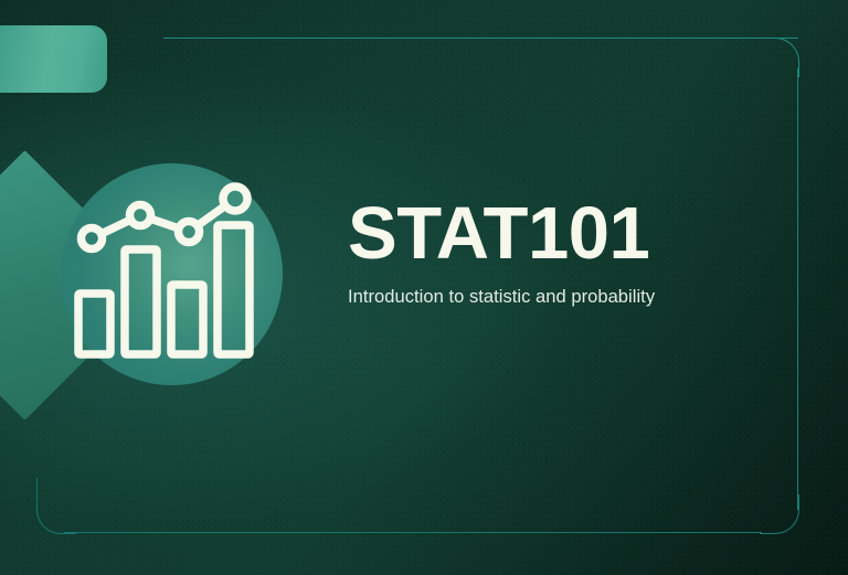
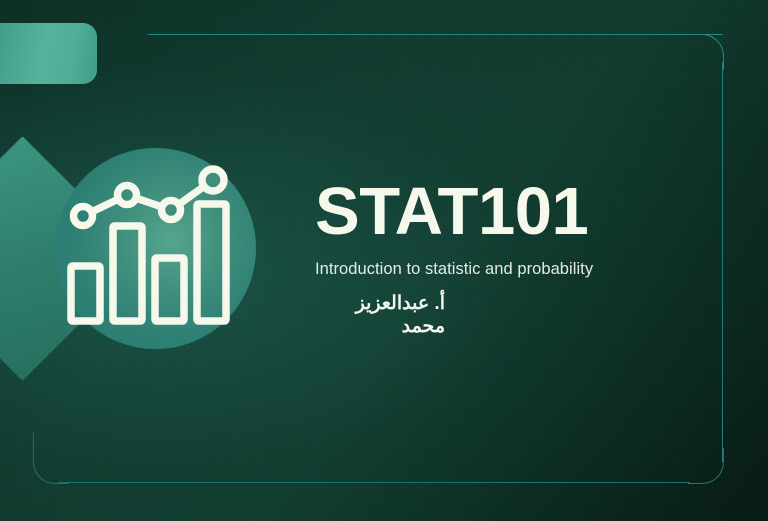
  STAT101
  Introduction to statistic and probability
+ أ. عبدالعزيز محمد
